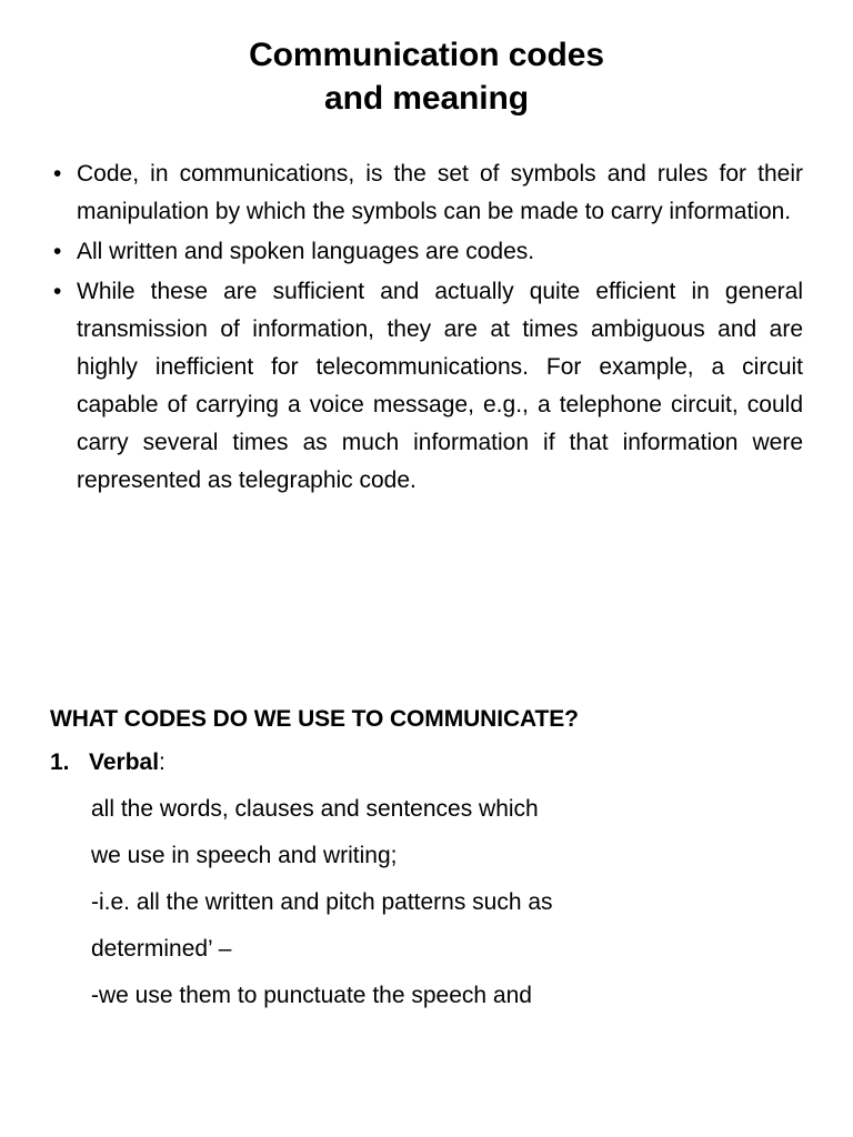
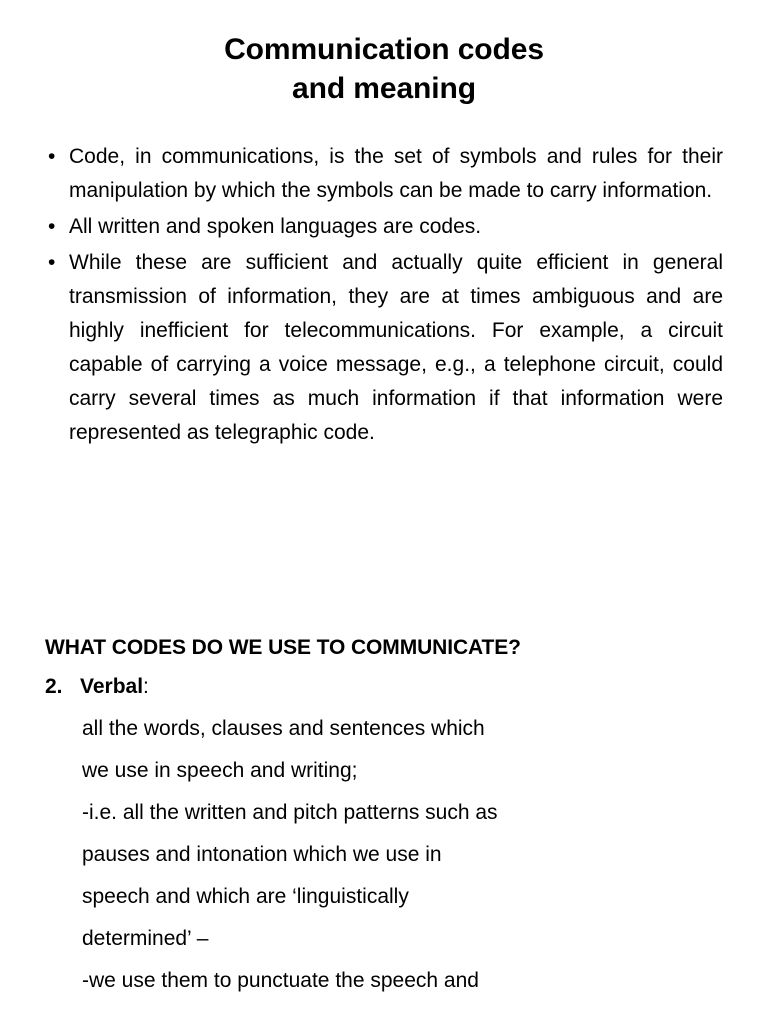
  Communication codes
  and meaning
  •
  Code, in communications, is the set of symbols and rules for their manipulation by which the symbols can be made to carry information.
  •
  All written and spoken languages are codes.
  •
  While these are sufficient and actually quite efficient in general transmission of information, they are at times ambiguous and are highly inefficient for telecommunications. For example, a circuit capable of carrying a voice message, e.g., a telephone circuit, could carry several times as much information if that information were represented as telegraphic code.
  WHAT CODES DO WE USE TO COMMUNICATE?
- 1. Verbal:
+ 2. Verbal:
  all the words, clauses and sentences which
  we use in speech and writing;
  -i.e. all the written and pitch patterns such as
+ pauses and intonation which we use in
+ speech and which are ‘linguistically
  determined’ –
  -we use them to punctuate the speech and
